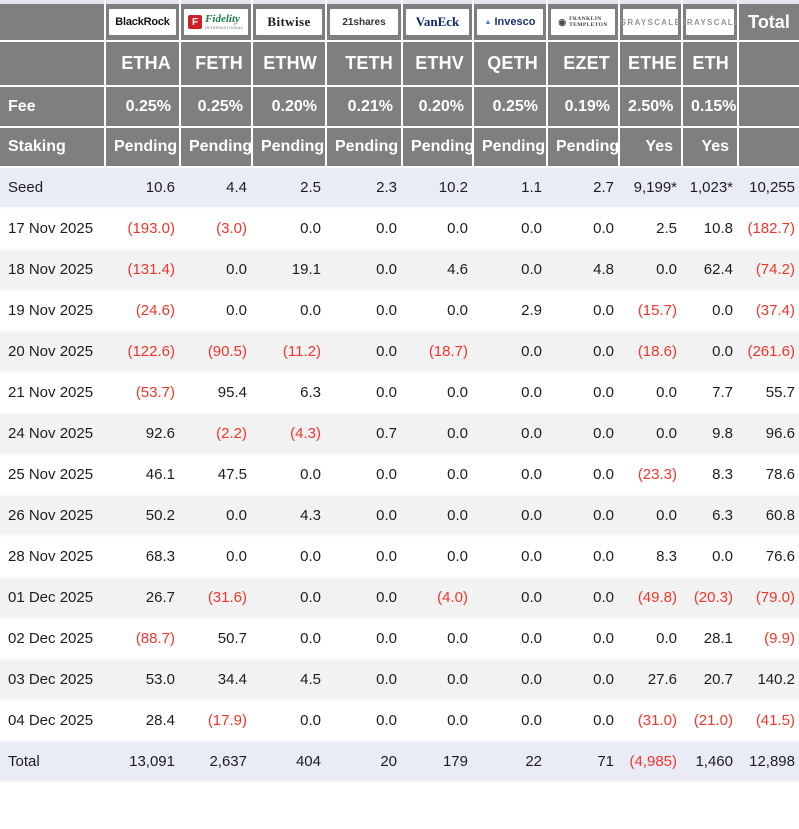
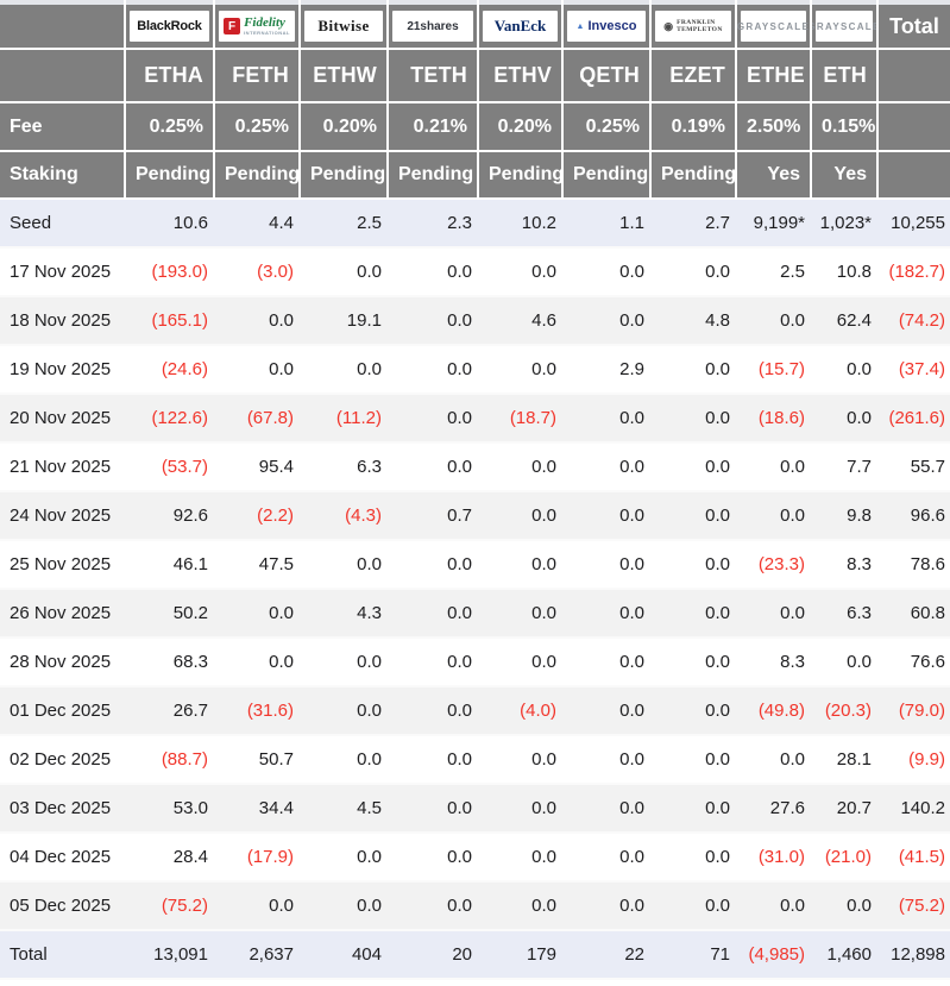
  	ETHA	FETH	ETHW	TETH	ETHV	QETH	EZET	ETHE	ETH
  Fee	0.25%	0.25%	0.20%	0.21%	0.20%	0.25%	0.19%	2.50%	0.15%
  Staking	Pending	Pending	Pending	Pending	Pending	Pending	Pending	Yes	Yes
  Seed	10.6	4.4	2.5	2.3	10.2	1.1	2.7	9,199*	1,023*	10,255
  17 Nov 2025	(193.0)	(3.0)	0.0	0.0	0.0	0.0	0.0	2.5	10.8	(182.7)
- 18 Nov 2025	(131.4)	0.0	19.1	0.0	4.6	0.0	4.8	0.0	62.4	(74.2)
+ 18 Nov 2025	(165.1)	0.0	19.1	0.0	4.6	0.0	4.8	0.0	62.4	(74.2)
  19 Nov 2025	(24.6)	0.0	0.0	0.0	0.0	2.9	0.0	(15.7)	0.0	(37.4)
- 20 Nov 2025	(122.6)	(90.5)	(11.2)	0.0	(18.7)	0.0	0.0	(18.6)	0.0	(261.6)
+ 20 Nov 2025	(122.6)	(67.8)	(11.2)	0.0	(18.7)	0.0	0.0	(18.6)	0.0	(261.6)
  21 Nov 2025	(53.7)	95.4	6.3	0.0	0.0	0.0	0.0	0.0	7.7	55.7
  24 Nov 2025	92.6	(2.2)	(4.3)	0.7	0.0	0.0	0.0	0.0	9.8	96.6
  25 Nov 2025	46.1	47.5	0.0	0.0	0.0	0.0	0.0	(23.3)	8.3	78.6
  26 Nov 2025	50.2	0.0	4.3	0.0	0.0	0.0	0.0	0.0	6.3	60.8
  28 Nov 2025	68.3	0.0	0.0	0.0	0.0	0.0	0.0	8.3	0.0	76.6
  01 Dec 2025	26.7	(31.6)	0.0	0.0	(4.0)	0.0	0.0	(49.8)	(20.3)	(79.0)
  02 Dec 2025	(88.7)	50.7	0.0	0.0	0.0	0.0	0.0	0.0	28.1	(9.9)
  03 Dec 2025	53.0	34.4	4.5	0.0	0.0	0.0	0.0	27.6	20.7	140.2
  04 Dec 2025	28.4	(17.9)	0.0	0.0	0.0	0.0	0.0	(31.0)	(21.0)	(41.5)
+ 05 Dec 2025	(75.2)	0.0	0.0	0.0	0.0	0.0	0.0	0.0	0.0	(75.2)
  Total	13,091	2,637	404	20	179	22	71	(4,985)	1,460	12,898
